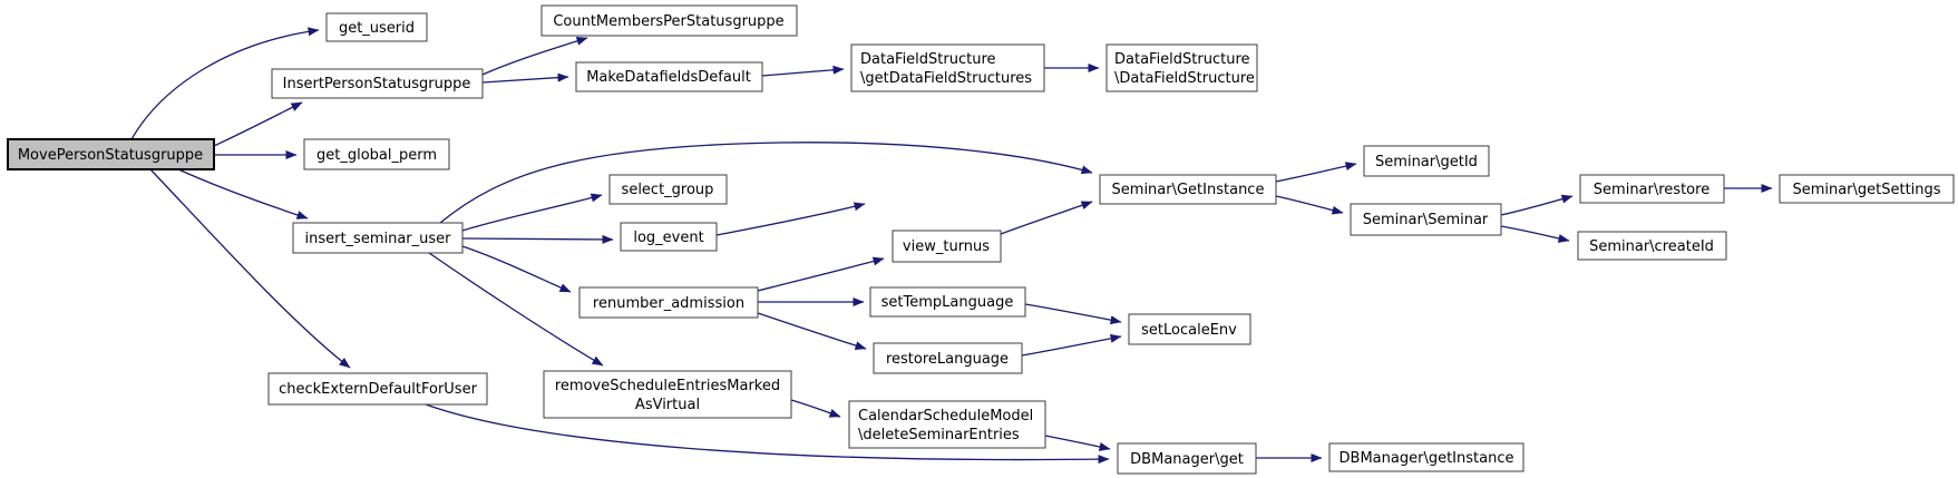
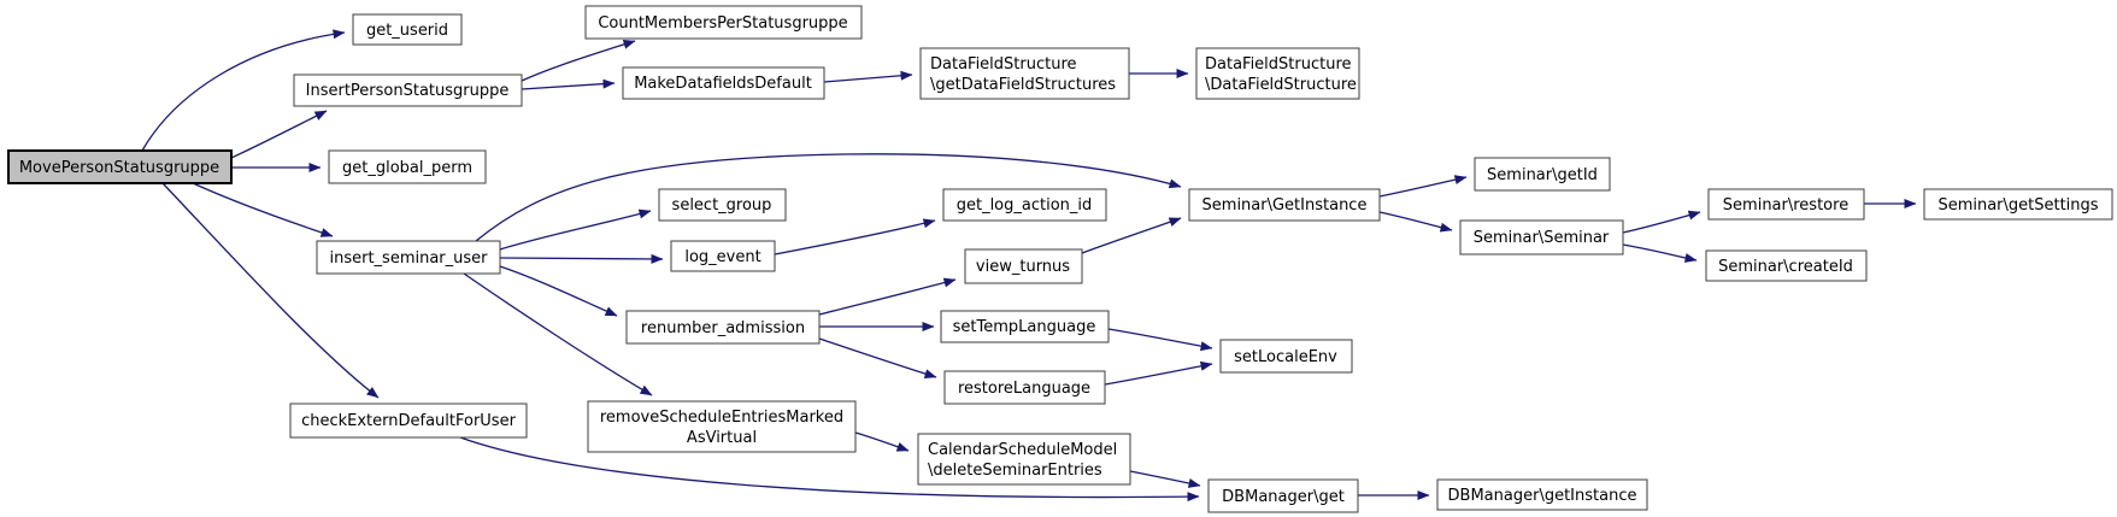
  MovePersonStatusgruppe
  get_userid
  InsertPersonStatusgruppe
  CountMembersPerStatusgruppe
  MakeDatafieldsDefault
  DataFieldStructure
  \getDataFieldStructures
  DataFieldStructure
  \DataFieldStructure
  get_global_perm
  insert_seminar_user
  select_group
  log_event
+ get_log_action_id
  view_turnus
  renumber_admission
  setTempLanguage
  restoreLanguage
  setLocaleEnv
  Seminar\GetInstance
  Seminar\getId
  Seminar\Seminar
  Seminar\restore
  Seminar\getSettings
  Seminar\createId
  checkExternDefaultForUser
  removeScheduleEntriesMarked
  AsVirtual
  CalendarScheduleModel
  \deleteSeminarEntries
  DBManager\get
  DBManager\getInstance
